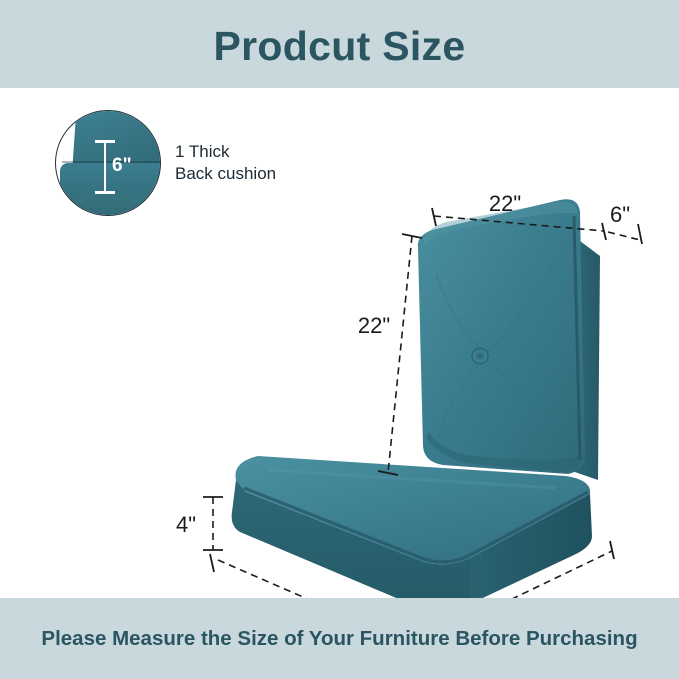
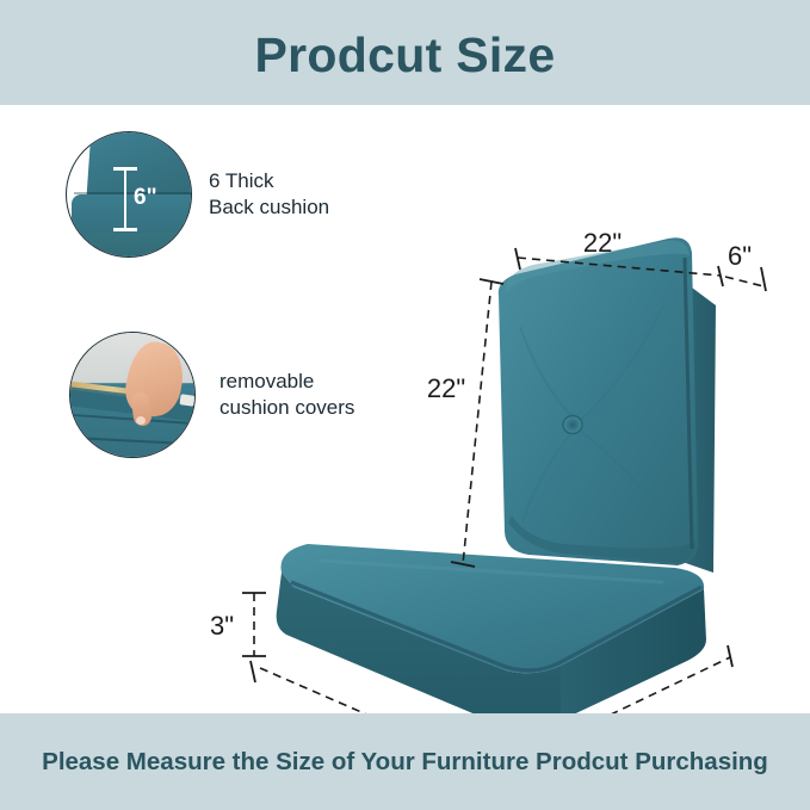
  Prodcut Size
  22"
  6"
  22"
- 4"
+ 3"
  6"
- 1 Thick
+ 6 Thick
  Back cushion
+ removable
+ cushion covers
- Please Measure the Size of Your Furniture Before Purchasing
+ Please Measure the Size of Your Furniture Prodcut Purchasing
